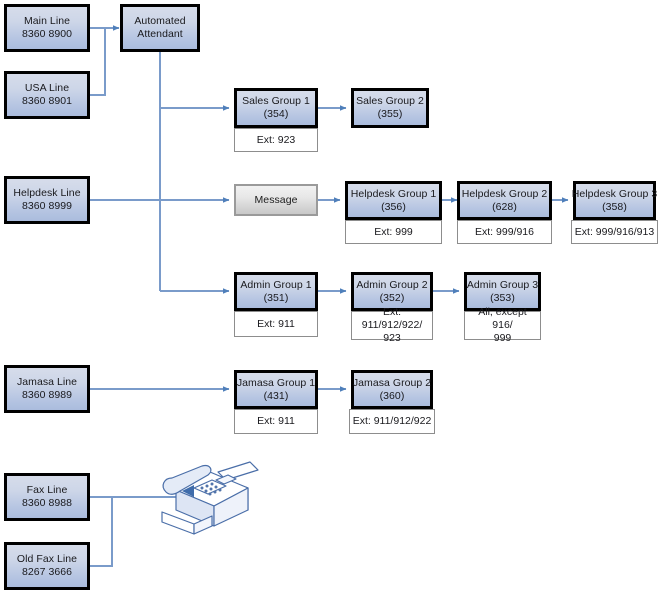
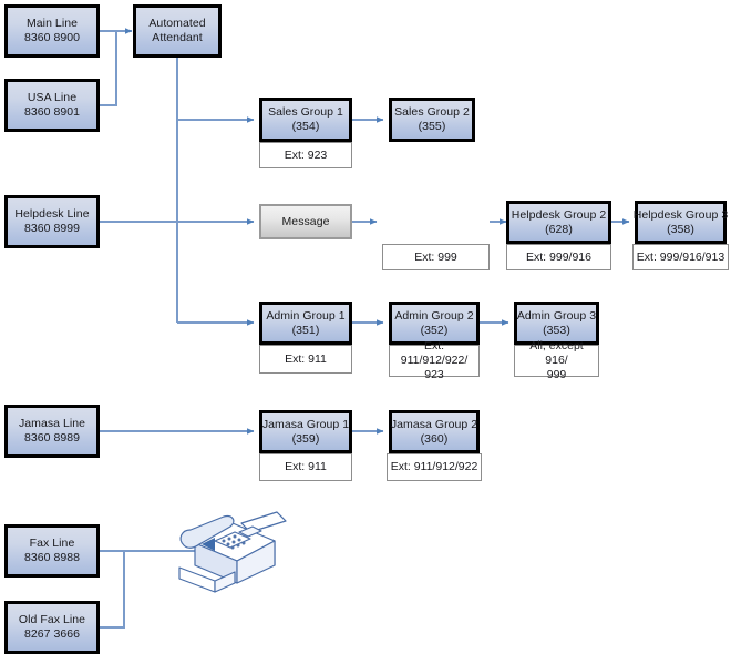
  Main Line
  8360 8900
  USA Line
  8360 8901
  Helpdesk Line
  8360 8999
  Jamasa Line
  8360 8989
  Fax Line
  8360 8988
  Old Fax Line
  8267 3666
  Automated
  Attendant
  Sales Group 1
  (354)
  Ext: 923
  Sales Group 2
  (355)
  Message
- Helpdesk Group 1
- (356)
  Ext: 999
  Helpdesk Group 2
  (628)
  Ext: 999/916
  Helpdesk Group 3
  (358)
  Ext: 999/916/913
  Admin Group 1
  (351)
  Ext: 911
  Admin Group 2
  (352)
  Ext: 911/912/922/
  923
  Admin Group 3
  (353)
  All, except 916/
  999
  Jamasa Group 1
- (431)
+ (359)
  Ext: 911
  Jamasa Group 2
  (360)
  Ext: 911/912/922
